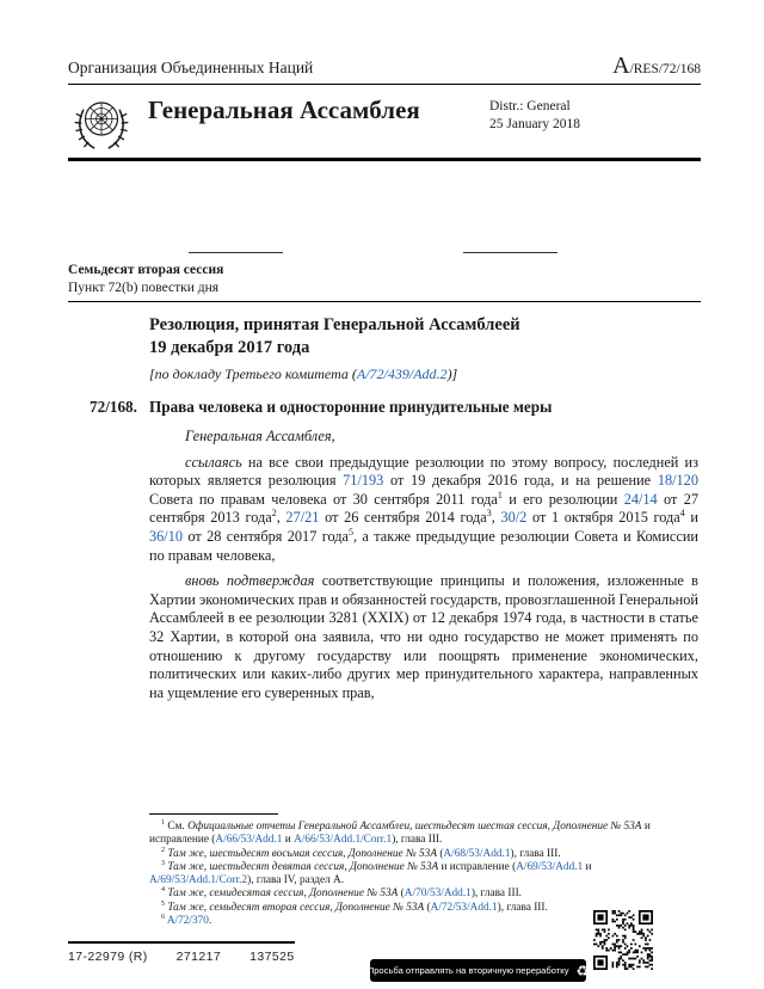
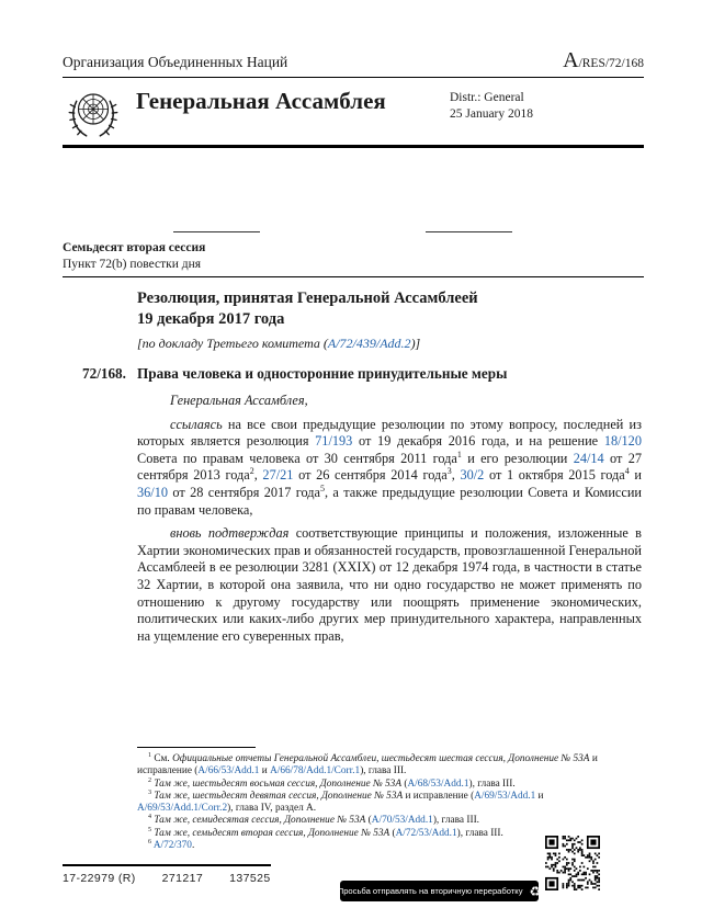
  Организация Объединенных Наций
  A/RES/72/168
  Генеральная Ассамблея
  Distr.: General
  25 January 2018
  Семьдесят вторая сессия
  Пункт 72(b) повестки дня
  Резолюция, принятая Генеральной Ассамблеей
  19 декабря 2017 года
  [по докладу Третьего комитета (A/72/439/Add.2)]
  72/168.
  Права человека и односторонние принудительные меры
  Генеральная Ассамблея,
  ссылаясь на все свои предыдущие резолюции по этому вопросу, последней из которых является резолюция 71/193 от 19 декабря 2016 года, и на решение 18/120 Совета по правам человека от 30 сентября 2011 года1 и его резолюции 24/14 от 27 сентября 2013 года2, 27/21 от 26 сентября 2014 года3, 30/2 от 1 октября 2015 года4 и 36/10 от 28 сентября 2017 года5, а также предыдущие резолюции Совета и Комиссии по правам человека,
  вновь подтверждая соответствующие принципы и положения, изложенные в Хартии экономических прав и обязанностей государств, провозглашенной Генеральной Ассамблеей в ее резолюции 3281 (XXIX) от 12 декабря 1974 года, в частности в статье 32 Хартии, в которой она заявила, что ни одно государство не может применять по отношению к другому государству или поощрять применение экономических, политических или каких-либо других мер принудительного характера, направленных на ущемление его суверенных прав,
- См. Официальные отчеты Генеральной Ассамблеи, шестьдесят шестая сессия, Дополнение № 53A и исправление (A/66/53/Add.1 и A/66/53/Add.1/Corr.1), глава III.
+ См. Официальные отчеты Генеральной Ассамблеи, шестьдесят шестая сессия, Дополнение № 53A и исправление (A/66/53/Add.1 и A/66/78/Add.1/Corr.1), глава III.
  Там же, шестьдесят восьмая сессия, Дополнение № 53A (A/68/53/Add.1), глава III.
  Там же, шестьдесят девятая сессия, Дополнение № 53A и исправление (A/69/53/Add.1 и A/69/53/Add.1/Corr.2), глава IV, раздел A.
  Там же, семидесятая сессия, Дополнение № 53A (A/70/53/Add.1), глава III.
  Там же, семьдесят вторая сессия, Дополнение № 53A (A/72/53/Add.1), глава III.
  A/72/370.
  17-22979 (R) 271217 137525
  Просьба отправлять на вторичную переработку
  ♻
